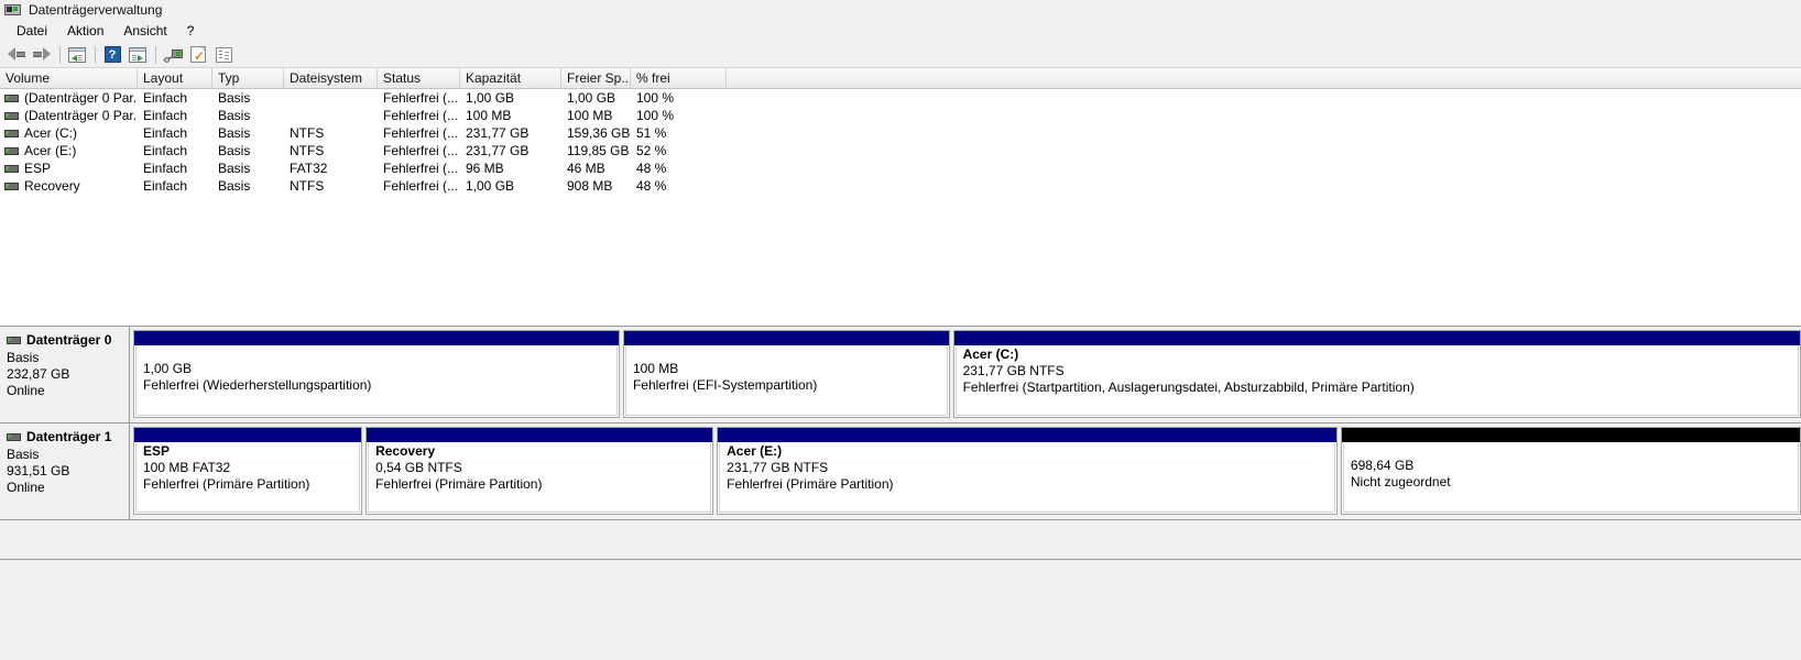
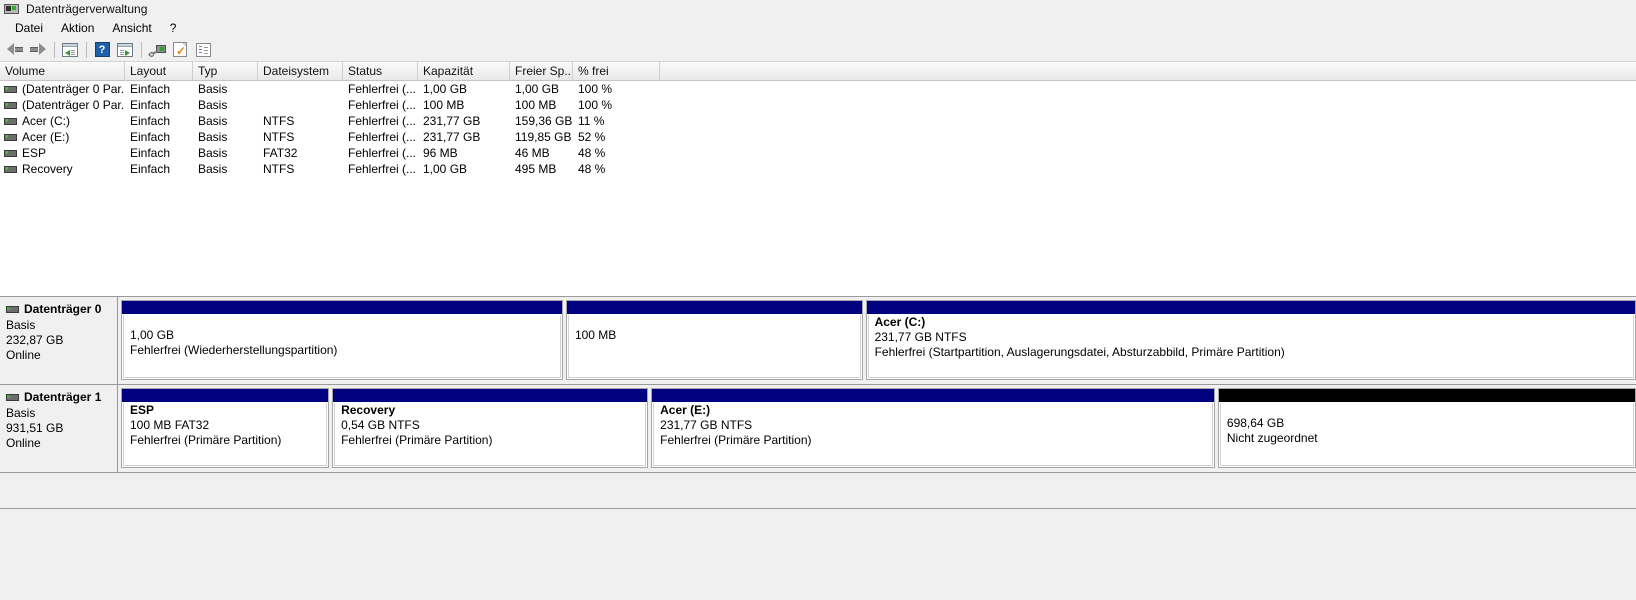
  Datenträgerverwaltung
  Datei
  Aktion
  Ansicht
  ?
  ?
  ✓
  Volume
  Layout
  Typ
  Dateisystem
  Status
  Kapazität
  Freier Sp..
  % frei
  (Datenträger 0 Par.
  Einfach
  Basis
  Fehlerfrei (...
  1,00 GB
  1,00 GB
  100 %
  (Datenträger 0 Par.
  Einfach
  Basis
  Fehlerfrei (...
  100 MB
  100 MB
  100 %
  Acer (C:)
  Einfach
  Basis
  NTFS
  Fehlerfrei (...
  231,77 GB
  159,36 GB
- 51 %
+ 11 %
  Acer (E:)
  Einfach
  Basis
  NTFS
  Fehlerfrei (...
  231,77 GB
  119,85 GB
  52 %
  ESP
  Einfach
  Basis
  FAT32
  Fehlerfrei (...
  96 MB
  46 MB
  48 %
  Recovery
  Einfach
  Basis
  NTFS
  Fehlerfrei (...
  1,00 GB
- 908 MB
+ 495 MB
  48 %
  Datenträger 0
  Basis
  232,87 GB
  Online
  1,00 GB
  Fehlerfrei (Wiederherstellungspartition)
  100 MB
- Fehlerfrei (EFI-Systempartition)
  Acer (C:)
  231,77 GB NTFS
  Fehlerfrei (Startpartition, Auslagerungsdatei, Absturzabbild, Primäre Partition)
  Datenträger 1
  Basis
  931,51 GB
  Online
  ESP
  100 MB FAT32
  Fehlerfrei (Primäre Partition)
  Recovery
  0,54 GB NTFS
  Fehlerfrei (Primäre Partition)
  Acer (E:)
  231,77 GB NTFS
  Fehlerfrei (Primäre Partition)
  698,64 GB
  Nicht zugeordnet
